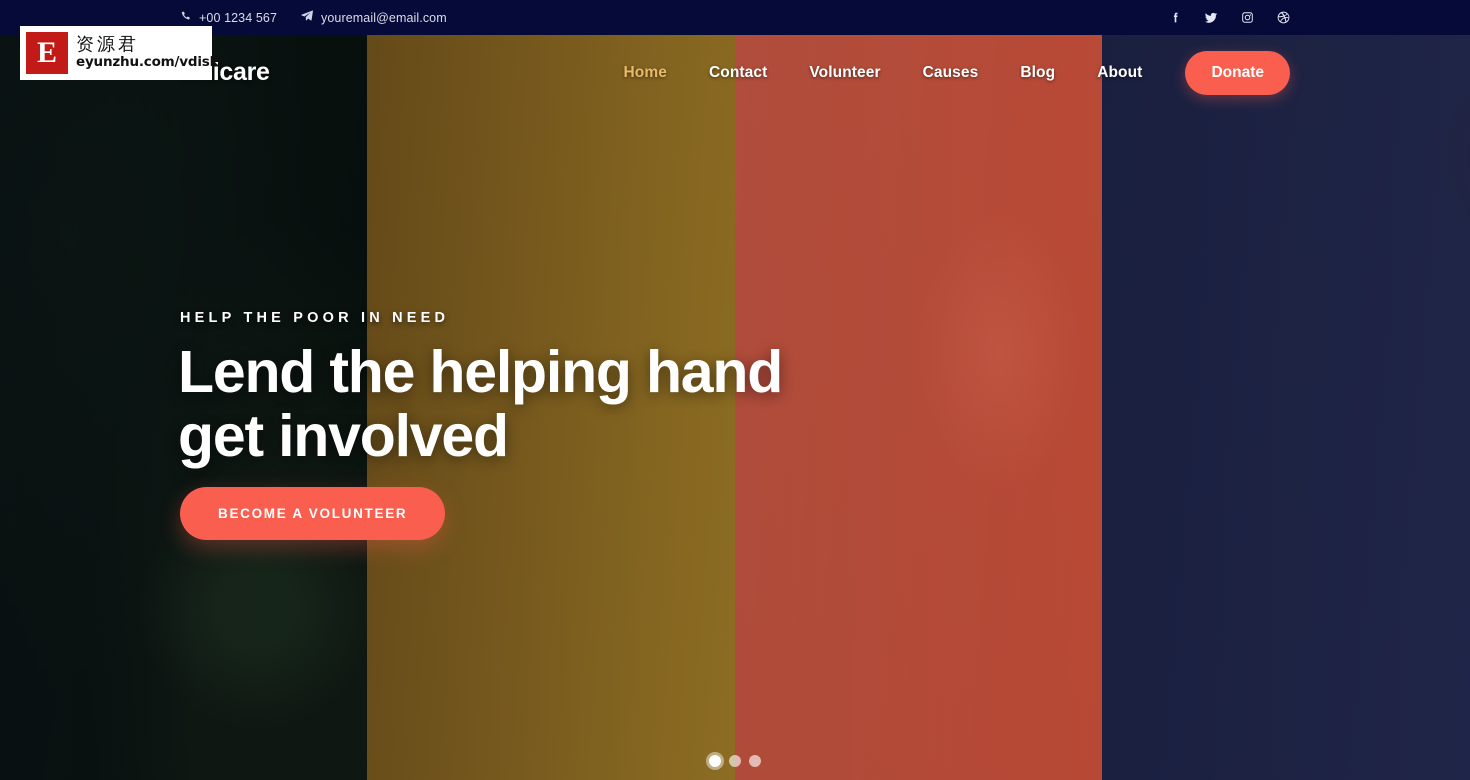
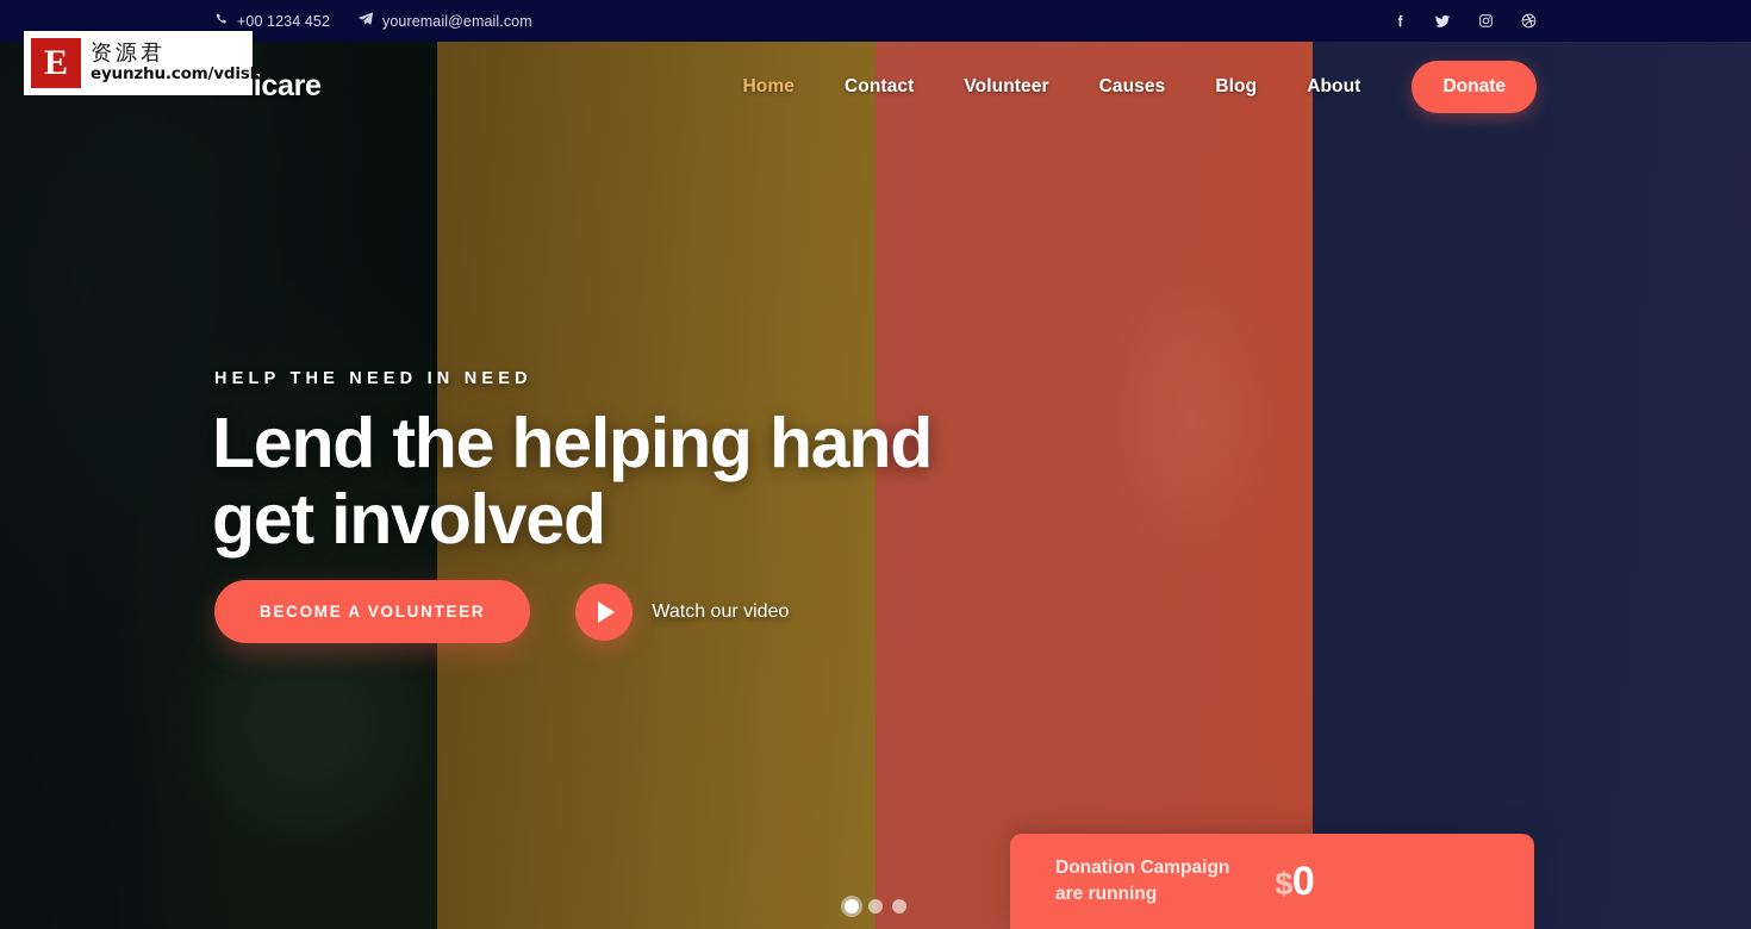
- +00 1234 567
+ +00 1234 452
  youremail@email.com
  icare
  Home
  Contact
  Volunteer
  Causes
  Blog
  About
  Donate
- HELP THE POOR IN NEED
+ HELP THE NEED IN NEED
  Lend the helping hand
  get involved
  BECOME A VOLUNTEER
+ Watch our video
+ Donation Campaign
+ are running
+ $
+ 0
  E
  资源君
  eyunzhu.com/vdisk
